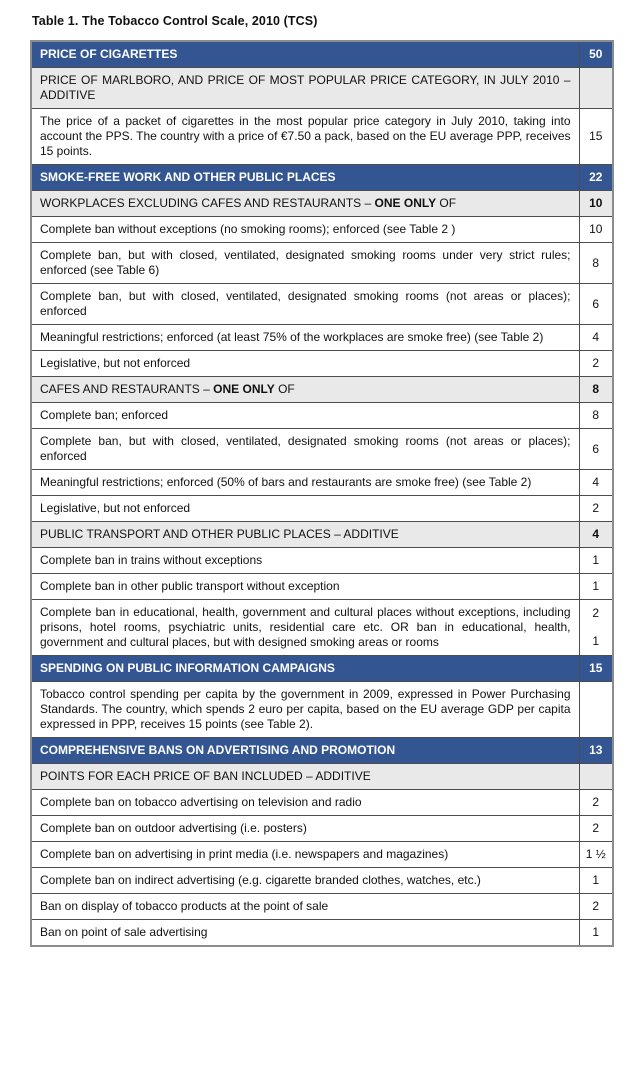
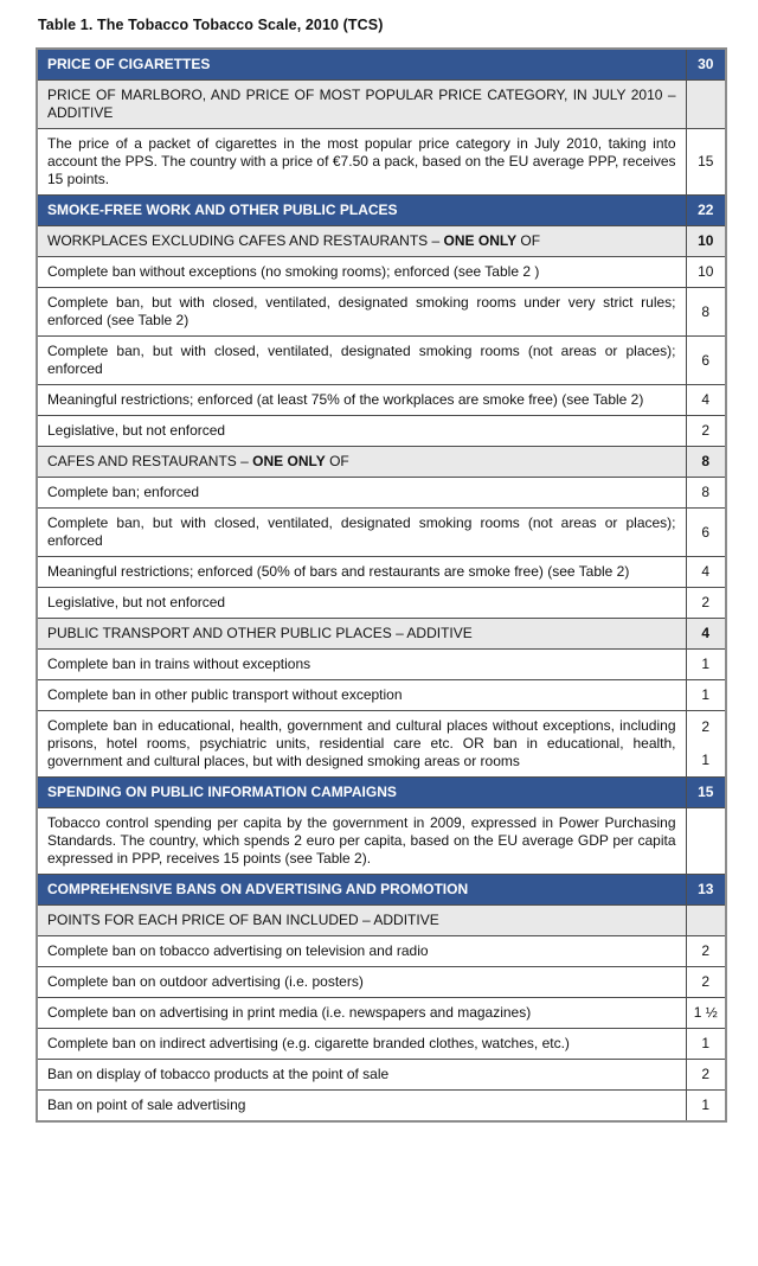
- Table 1. The Tobacco Control Scale, 2010 (TCS)
+ Table 1. The Tobacco Tobacco Scale, 2010 (TCS)
- PRICE OF CIGARETTES	50
+ PRICE OF CIGARETTES	30
  PRICE OF MARLBORO, AND PRICE OF MOST POPULAR PRICE CATEGORY, IN JULY 2010 – ADDITIVE
  The price of a packet of cigarettes in the most popular price category in July 2010, taking into account the PPS. The country with a price of €7.50 a pack, based on the EU average PPP, receives 15 points.	15
  SMOKE-FREE WORK AND OTHER PUBLIC PLACES	22
  WORKPLACES EXCLUDING CAFES AND RESTAURANTS – ONE ONLY OF	10
  Complete ban without exceptions (no smoking rooms); enforced (see Table 2 )	10
- Complete ban, but with closed, ventilated, designated smoking rooms under very strict rules; enforced (see Table 6)	8
+ Complete ban, but with closed, ventilated, designated smoking rooms under very strict rules; enforced (see Table 2)	8
  Complete ban, but with closed, ventilated, designated smoking rooms (not areas or places); enforced	6
  Meaningful restrictions; enforced (at least 75% of the workplaces are smoke free) (see Table 2)	4
  Legislative, but not enforced	2
  CAFES AND RESTAURANTS – ONE ONLY OF	8
  Complete ban; enforced	8
  Complete ban, but with closed, ventilated, designated smoking rooms (not areas or places); enforced	6
  Meaningful restrictions; enforced (50% of bars and restaurants are smoke free) (see Table 2)	4
  Legislative, but not enforced	2
  PUBLIC TRANSPORT AND OTHER PUBLIC PLACES – ADDITIVE	4
  Complete ban in trains without exceptions	1
  Complete ban in other public transport without exception	1
  Complete ban in educational, health, government and cultural places without exceptions, including prisons, hotel rooms, psychiatric units, residential care etc. OR ban in educational, health, government and cultural places, but with designed smoking areas or rooms	21
  SPENDING ON PUBLIC INFORMATION CAMPAIGNS	15
  Tobacco control spending per capita by the government in 2009, expressed in Power Purchasing Standards. The country, which spends 2 euro per capita, based on the EU average GDP per capita expressed in PPP, receives 15 points (see Table 2).
  COMPREHENSIVE BANS ON ADVERTISING AND PROMOTION	13
  POINTS FOR EACH PRICE OF BAN INCLUDED – ADDITIVE
  Complete ban on tobacco advertising on television and radio	2
  Complete ban on outdoor advertising (i.e. posters)	2
  Complete ban on advertising in print media (i.e. newspapers and magazines)	1 ½
  Complete ban on indirect advertising (e.g. cigarette branded clothes, watches, etc.)	1
  Ban on display of tobacco products at the point of sale	2
  Ban on point of sale advertising	1
